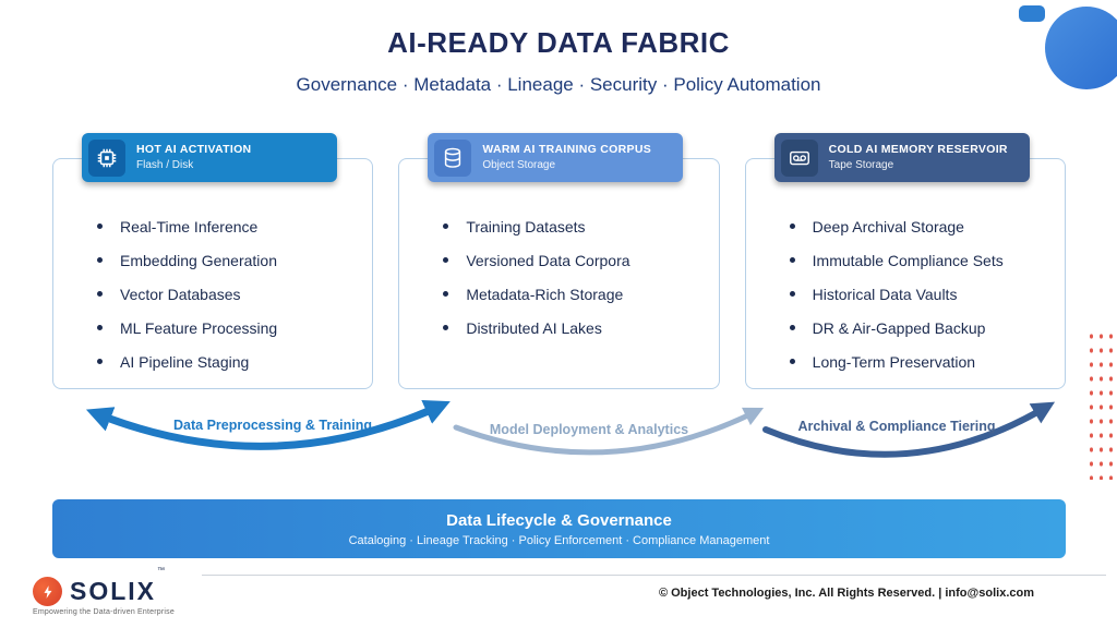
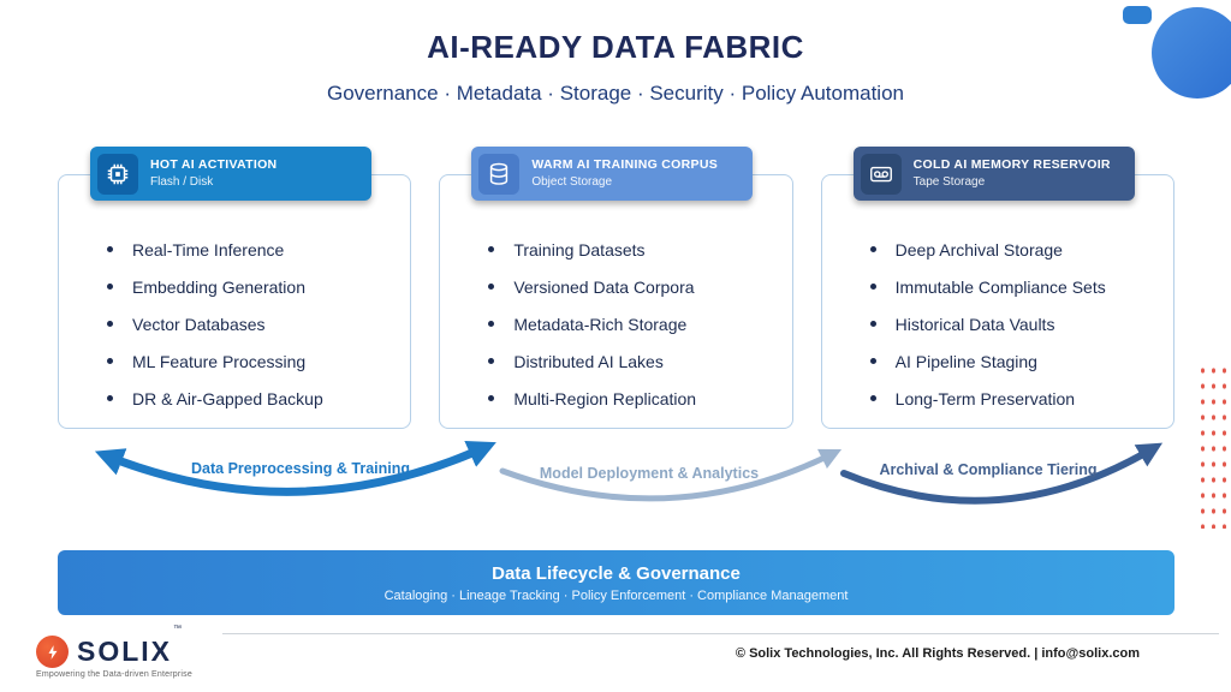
  AI-READY DATA FABRIC
- Governance · Metadata · Lineage · Security · Policy Automation
+ Governance · Metadata · Storage · Security · Policy Automation
  HOT AI ACTIVATION
  Flash / Disk
  Real-Time Inference
  Embedding Generation
  Vector Databases
  ML Feature Processing
- AI Pipeline Staging
+ DR & Air-Gapped Backup
  WARM AI TRAINING CORPUS
  Object Storage
  Training Datasets
  Versioned Data Corpora
  Metadata-Rich Storage
  Distributed AI Lakes
+ Multi-Region Replication
  COLD AI MEMORY RESERVOIR
  Tape Storage
  Deep Archival Storage
  Immutable Compliance Sets
  Historical Data Vaults
- DR & Air-Gapped Backup
+ AI Pipeline Staging
  Long-Term Preservation
  Data Preprocessing & Training
  Model Deployment & Analytics
  Archival & Compliance Tiering
  Data Lifecycle & Governance
  Cataloging · Lineage Tracking · Policy Enforcement · Compliance Management
  SOLIX
- © Object Technologies, Inc. All Rights Reserved. | info@solix.com
+ © Solix Technologies, Inc. All Rights Reserved. | info@solix.com
